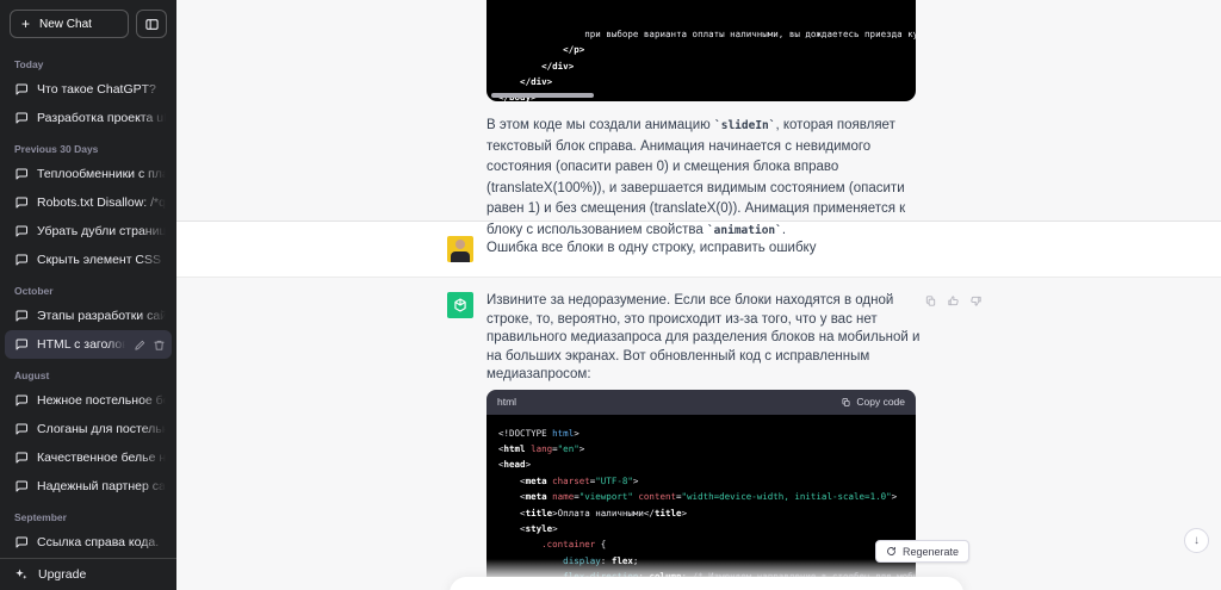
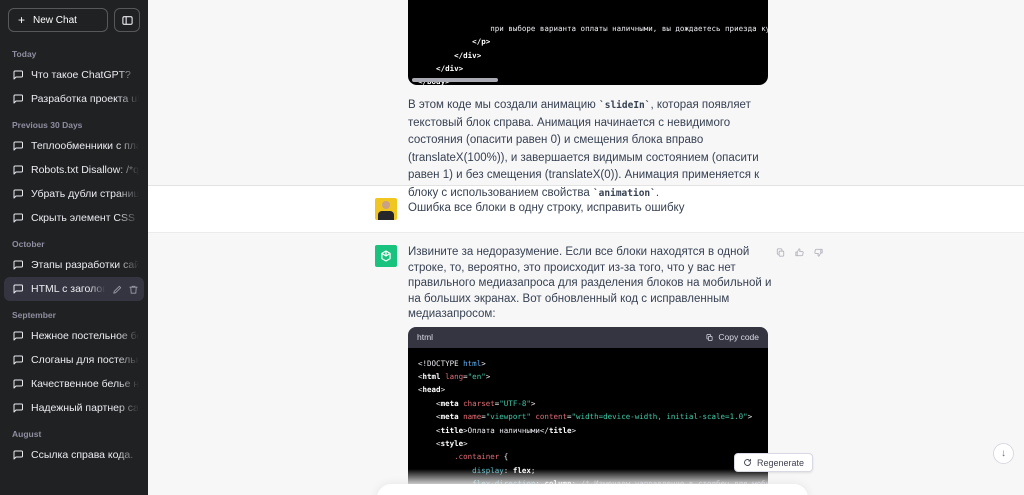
  +
  New Chat
  Today
  Что такое ChatGPT?
  Разработка проекта u
  Previous 30 Days
  Теплообменники с пла
  Robots.txt Disallow: /*q
  Убрать дубли страниц
  Скрыть элемент CSS
  October
  Этапы разработки сай
- August
+ September
  Нежное постельное б
  Слоганы для постельн
  Качественное белье н
  Надежный партнер са
- September
+ August
  Ссылка справа кода.
- Upgrade
  при выборе варианта оплаты наличными, вы дождаетесь приезда ку
  </p>
  </div>
  </div>
  В этом коде мы создали анимацию `slideIn`, которая появляет текстовый блок справа. Анимация начинается с невидимого состояния (опасити равен 0) и смещения блока вправо (translateX(100%)), и завершается видимым состоянием (опасити равен 1) и без смещения (translateX(0)). Анимация применяется к блоку с использованием свойства `animation`.
  Ошибка все блоки в одну строку, исправить ошибку
  Извините за недоразумение. Если все блоки находятся в одной строке, то, вероятно, это происходит из-за того, что у вас нет правильного медиазапроса для разделения блоков на мобильной и на больших экранах. Вот обновленный код с исправленным медиазапросом:
  html
  Copy code
  <!DOCTYPE html>
  <html lang="en">
  <head>
  <meta charset="UTF-8">
  <meta name="viewport" content="width=device-width, initial-scale=1.0">
  <title>Оплата наличными</title>
  <style>
  .container {
  Regenerate
  ↓
